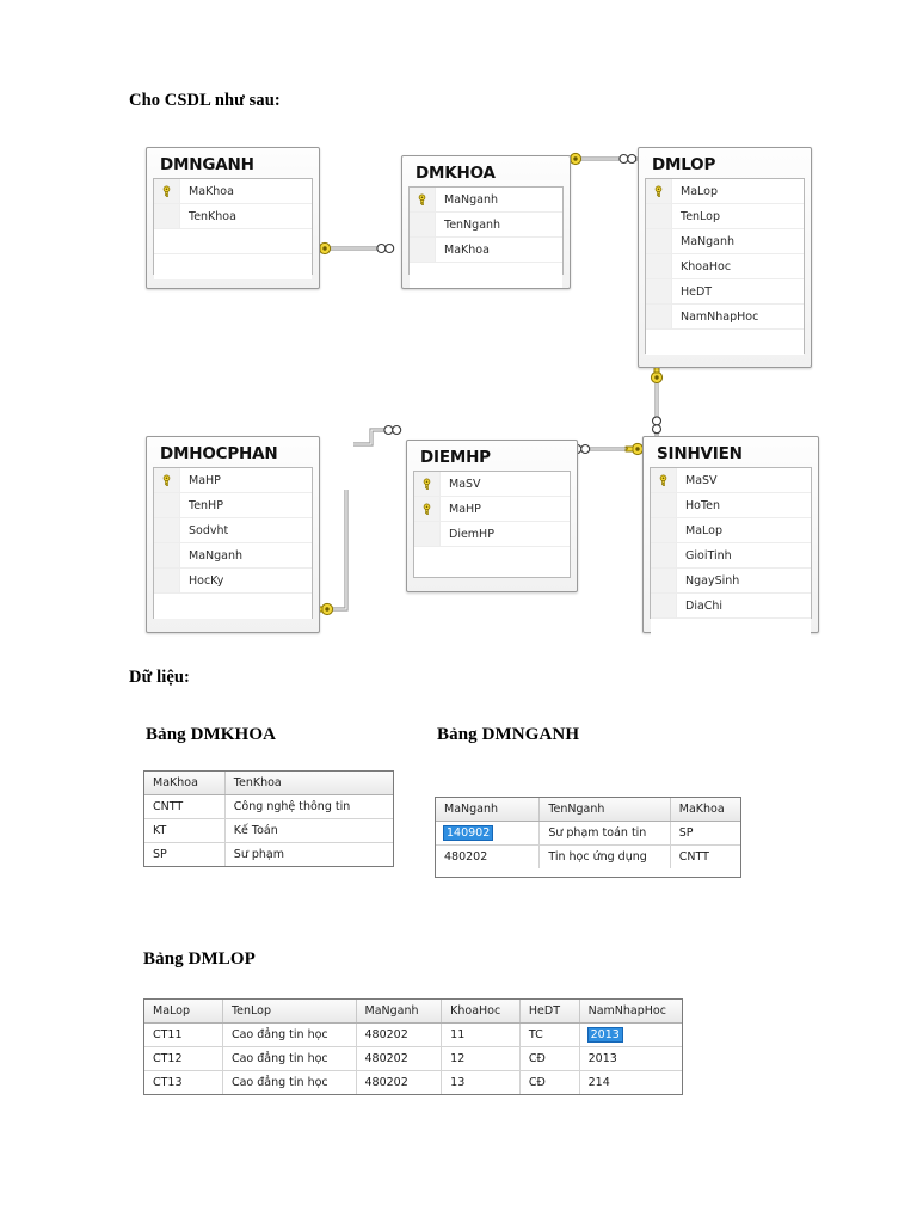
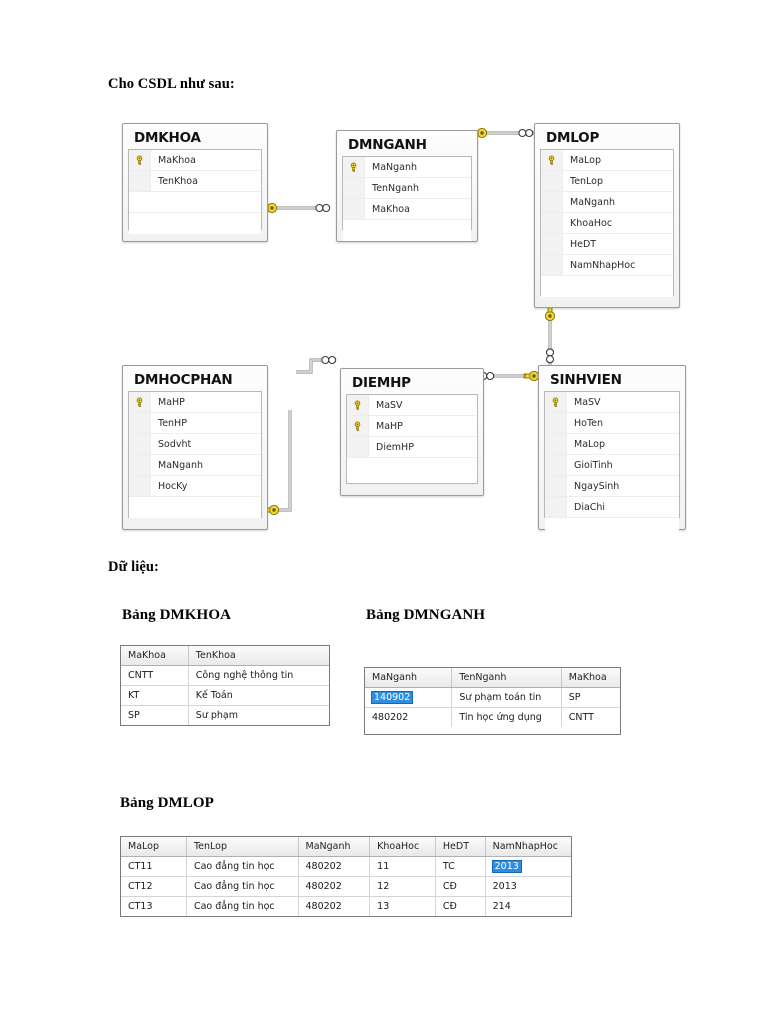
  Cho CSDL như sau:
  Dữ liệu:
  Bảng DMKHOA
  Bảng DMNGANH
  Bảng DMLOP
- DMNGANH
+ DMKHOA
  MaKhoa
  TenKhoa
- DMKHOA
+ DMNGANH
  MaNganh
  TenNganh
  MaKhoa
  DMLOP
  MaLop
  TenLop
  MaNganh
  KhoaHoc
  HeDT
  NamNhapHoc
  DMHOCPHAN
  MaHP
  TenHP
  Sodvht
  MaNganh
  HocKy
  DIEMHP
  MaSV
  MaHP
  DiemHP
  SINHVIEN
  MaSV
  HoTen
  MaLop
  GioiTinh
  NgaySinh
  DiaChi
  MaKhoa	TenKhoa
  CNTT	Công nghệ thông tin
  KT	Kế Toán
  SP	Sư phạm
  MaNganh	TenNganh	MaKhoa
  140902	Sư phạm toán tin	SP
  480202	Tin học ứng dụng	CNTT
  MaLop	TenLop	MaNganh	KhoaHoc	HeDT	NamNhapHoc
  CT11	Cao đẳng tin học	480202	11	TC	2013
  CT12	Cao đẳng tin học	480202	12	CĐ	2013
  CT13	Cao đẳng tin học	480202	13	CĐ	214
